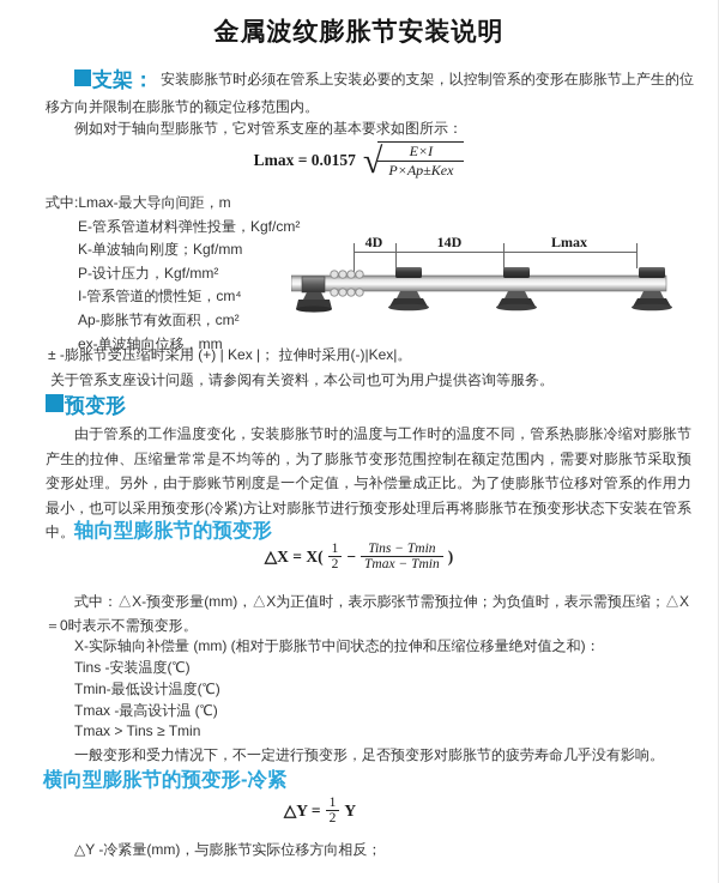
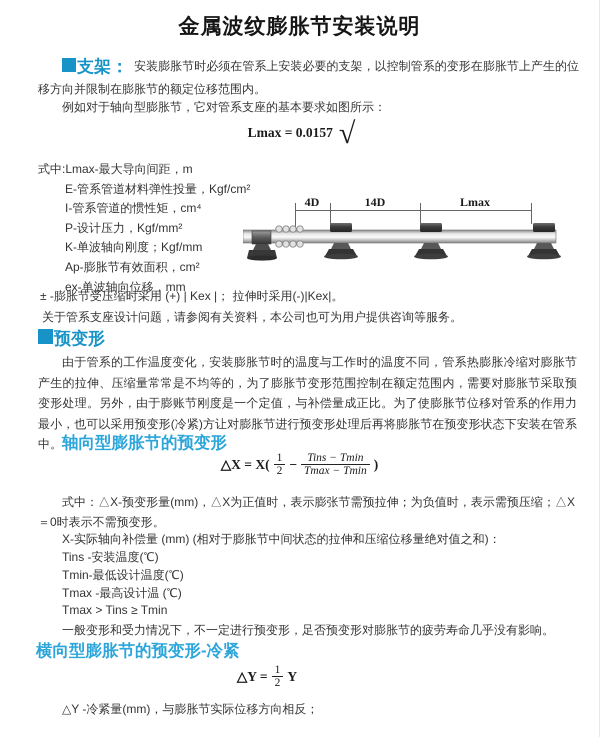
  金属波纹膨胀节安装说明
  支架： 安装膨胀节时必须在管系上安装必要的支架，以控制管系的变形在膨胀节上产生的位移方向并限制在膨胀节的额定位移范围内。
  例如对于轴向型膨胀节，它对管系支座的基本要求如图所示：
  Lmax = 0.0157
  √
- E×I
- P×Ap±Kex
  式中:Lmax-最大导向间距，m
  E-管系管道材料弹性投量，Kgf/cm²
- K-单波轴向刚度；Kgf/mm
+ I-管系管道的惯性矩，cm⁴
  P-设计压力，Kgf/mm²
- I-管系管道的惯性矩，cm⁴
+ K-单波轴向刚度；Kgf/mm
  Ap-膨胀节有效面积，cm²
  ex-单波轴向位移，mm
  4D
  14D
  Lmax
  ± -膨胀节受压缩时采用 (+) | Kex |； 拉伸时采用(-)|Kex|。
  关于管系支座设计问题，请参阅有关资料，本公司也可为用户提供咨询等服务。
  预变形
  由于管系的工作温度变化，安装膨胀节时的温度与工作时的温度不同，管系热膨胀冷缩对膨胀节产生的拉伸、压缩量常常是不均等的，为了膨胀节变形范围控制在额定范围内，需要对膨胀节采取预变形处理。另外，由于膨账节刚度是一个定值，与补偿量成正比。为了使膨胀节位移对管系的作用力最小，也可以采用预变形(冷紧)方让对膨胀节进行预变形处理后再将膨胀节在预变形状态下安装在管系中。
  轴向型膨胀节的预变形
  △X = X(
  1
  2
  −
  Tins − Tmin
  Tmax − Tmin
  )
  式中：△X-预变形量(mm)，△X为正值时，表示膨张节需预拉伸；为负值时，表示需预压缩；△X＝0时表示不需预变形。
  X-实际轴向补偿量 (mm) (相对于膨胀节中间状态的拉伸和压缩位移量绝对值之和)：
  Tins -安装温度(℃)
  Tmin-最低设计温度(℃)
  Tmax -最高设计温 (℃)
  Tmax > Tins ≥ Tmin
  一般变形和受力情况下，不一定进行预变形，足否预变形对膨胀节的疲劳寿命几乎没有影响。
  横向型膨胀节的预变形-冷紧
  △Y =
  1
  2
  Y
  △Y -冷紧量(mm)，与膨胀节实际位移方向相反；
